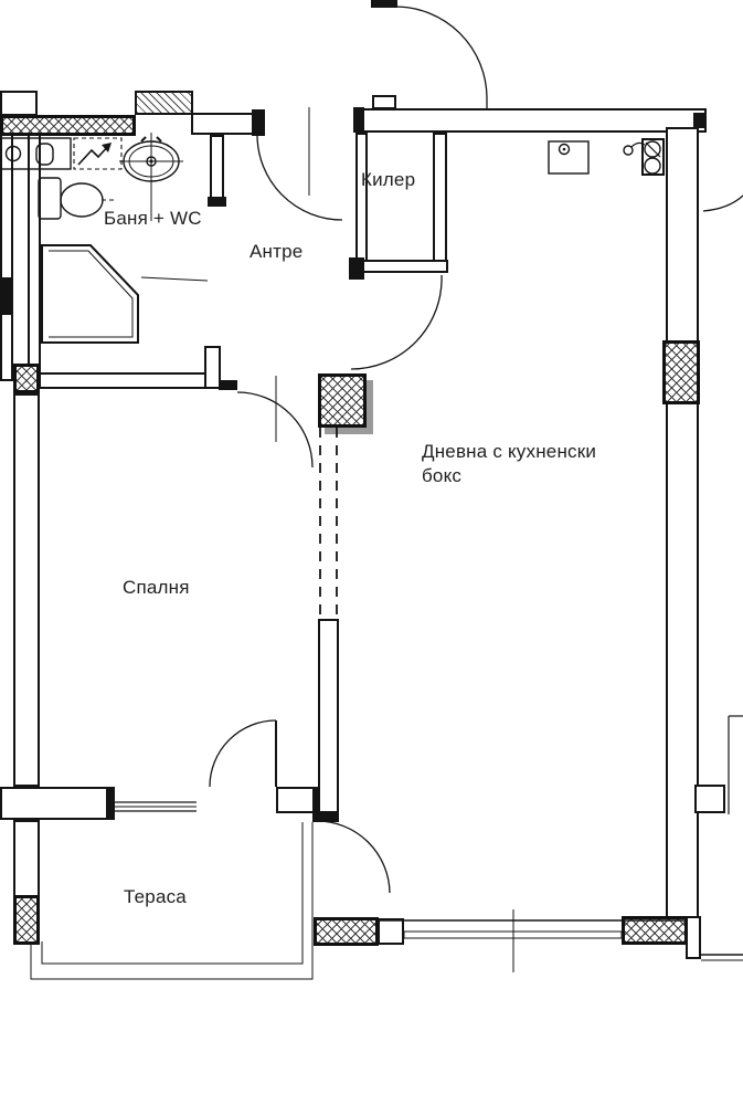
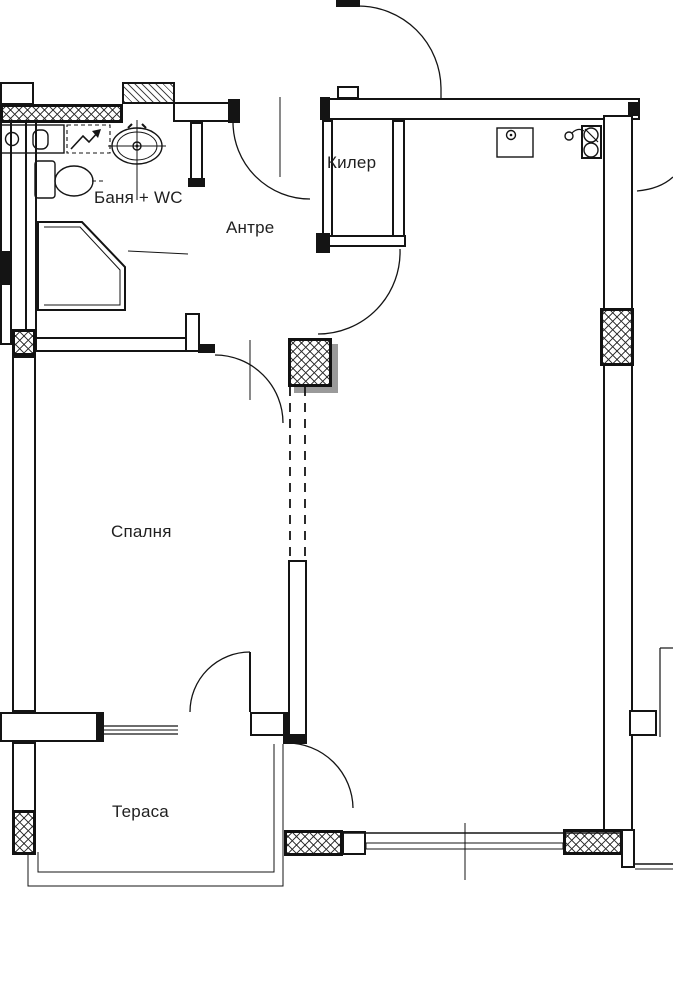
  Баня + WC
  Антре
  Килер
- Дневна с кухненски бокс
  Спалня
  Тераса
